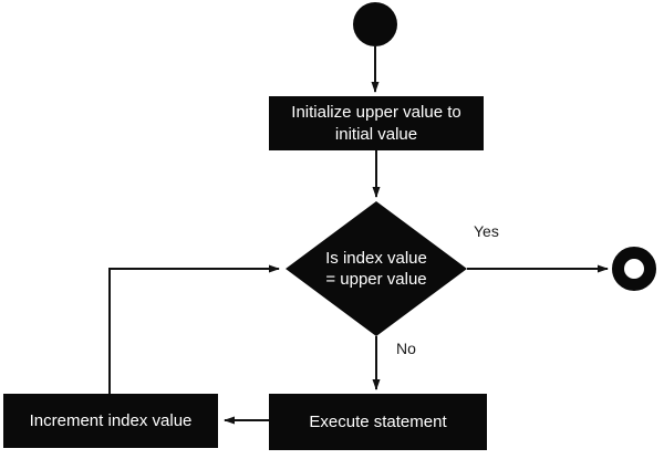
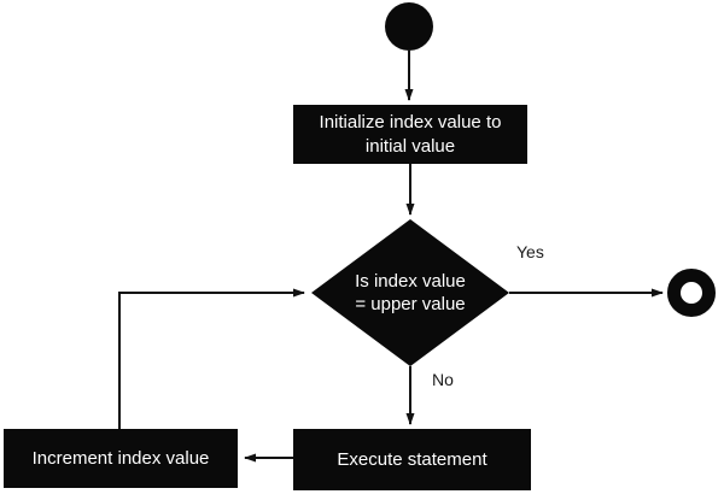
- Initialize upper value to initial value
+ Initialize index value to initial value
  Is index value = upper value
  Yes
  No
  Execute statement
  Increment index value
